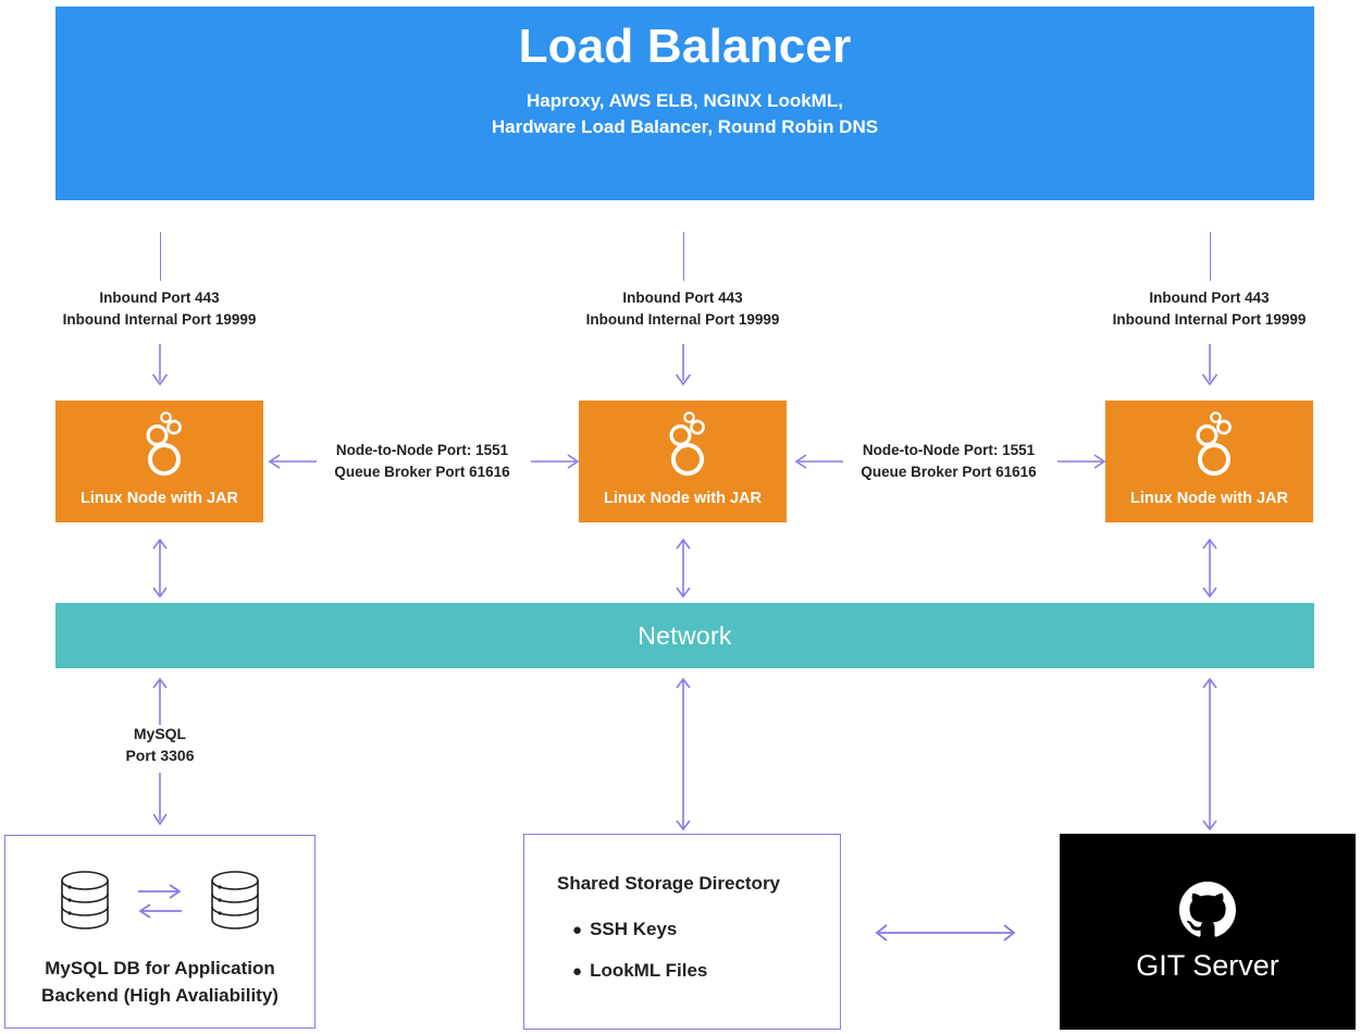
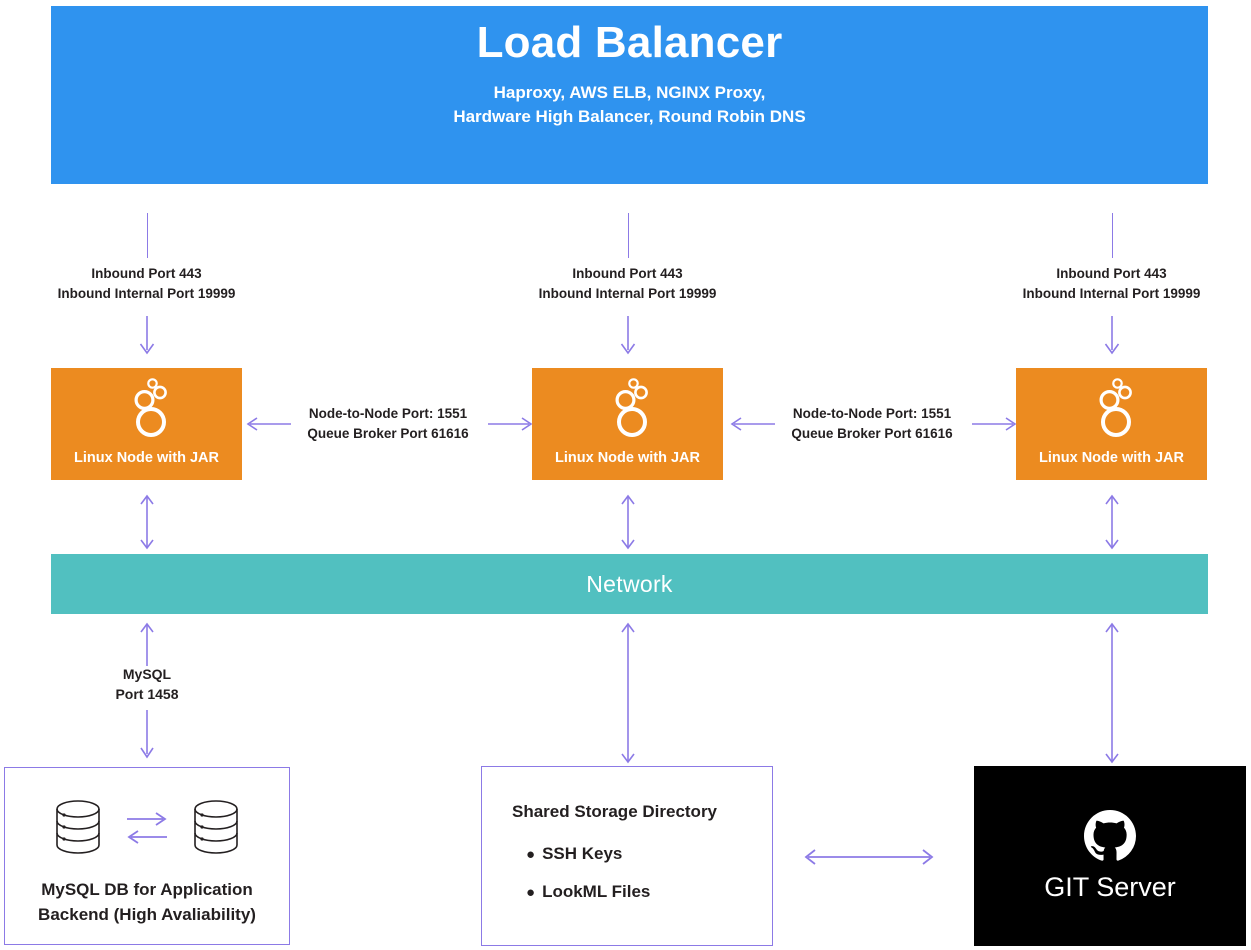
  Load Balancer
- Haproxy, AWS ELB, NGINX LookML,
+ Haproxy, AWS ELB, NGINX Proxy,
- Hardware Load Balancer, Round Robin DNS
+ Hardware High Balancer, Round Robin DNS
  Inbound Port 443
  Inbound Internal Port 19999
  Inbound Port 443
  Inbound Internal Port 19999
  Inbound Port 443
  Inbound Internal Port 19999
  Linux Node with JAR
  Linux Node with JAR
  Linux Node with JAR
  Node-to-Node Port: 1551
  Queue Broker Port 61616
  Node-to-Node Port: 1551
  Queue Broker Port 61616
  Network
  MySQL
- Port 3306
+ Port 1458
  MySQL DB for Application
  Backend (High Avaliability)
  Shared Storage Directory
  ● SSH Keys
  ● LookML Files
  GIT Server
